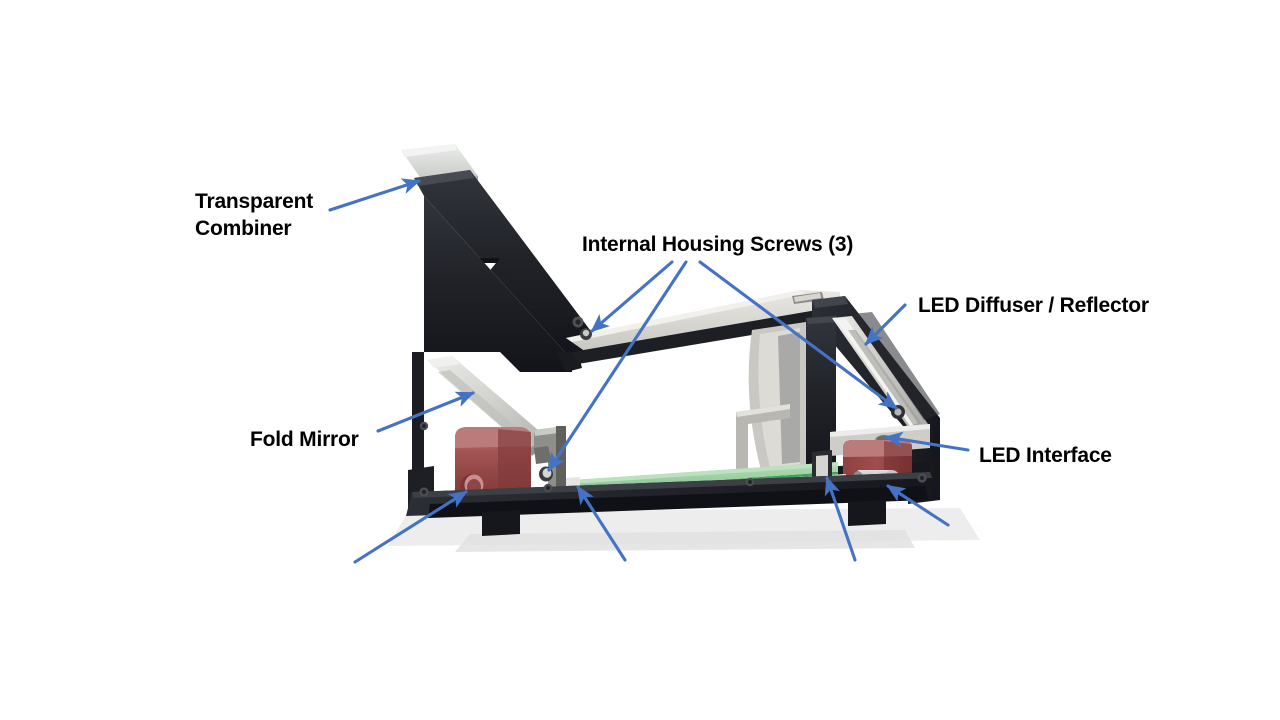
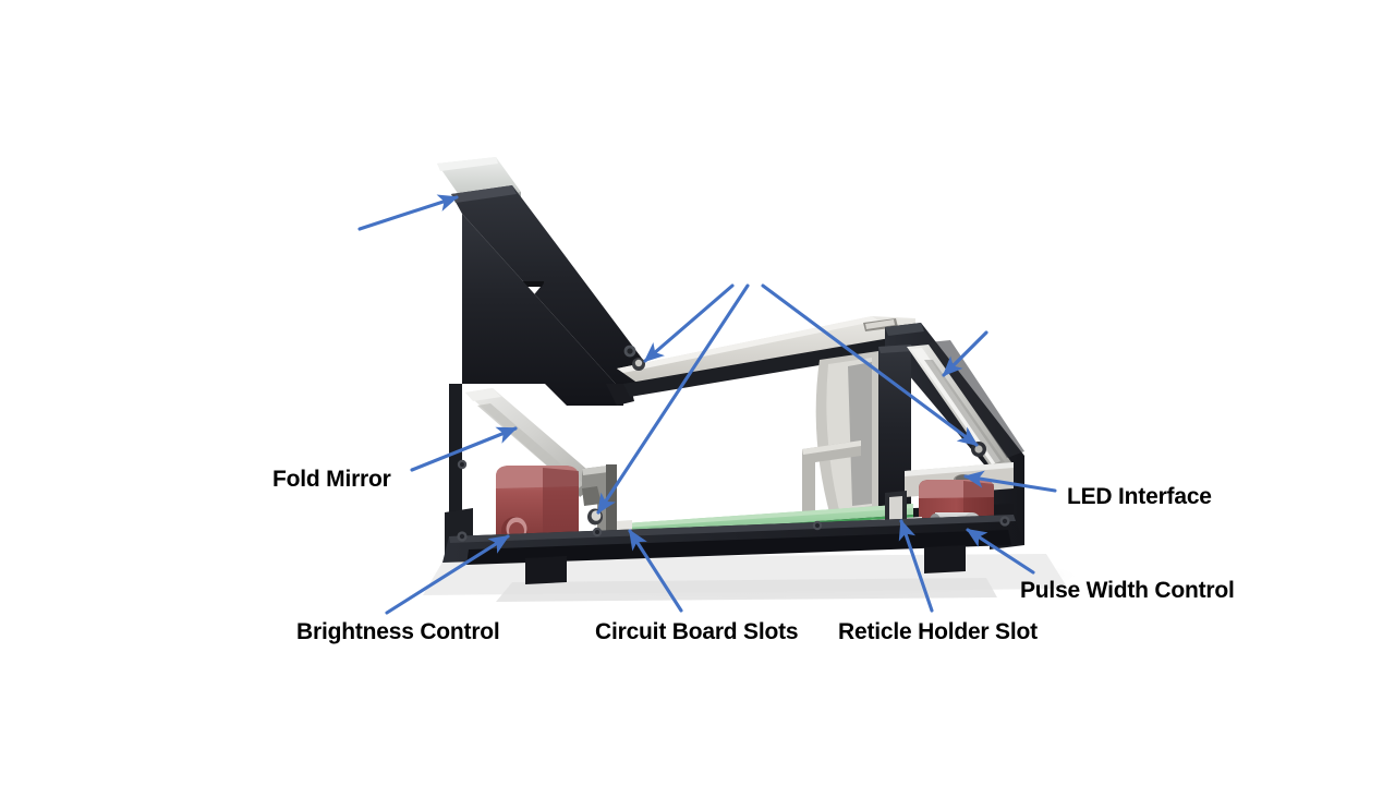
- Transparent
- Combiner
- Internal Housing Screws (3)
- LED Diffuser / Reflector
  Fold Mirror
  LED Interface
+ Pulse Width Control
+ Brightness Control
+ Circuit Board Slots
+ Reticle Holder Slot
